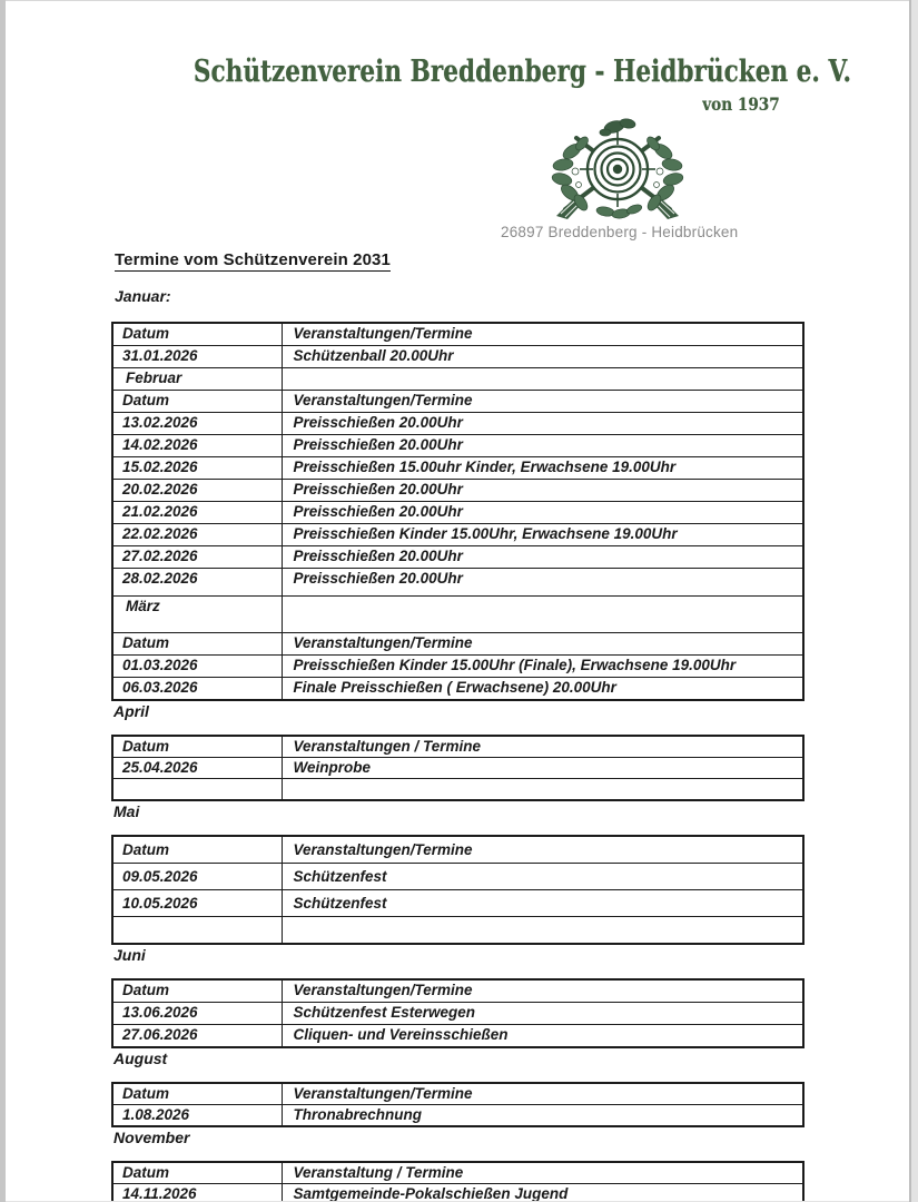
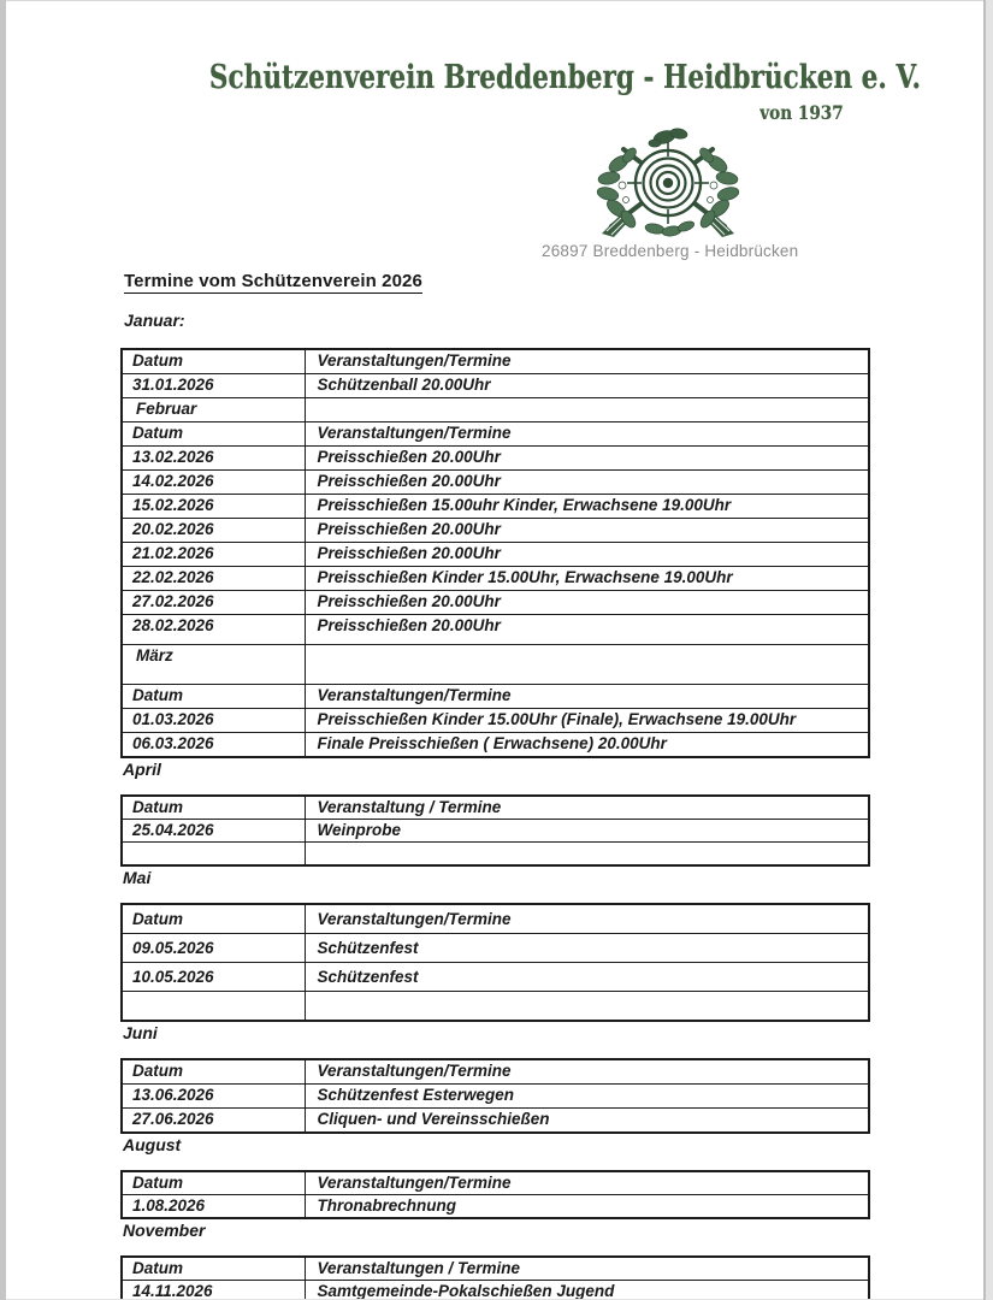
  Schützenverein Breddenberg - Heidbrücken e. V.
  von 1937
  26897 Breddenberg - Heidbrücken
- Termine vom Schützenverein 2031
+ Termine vom Schützenverein 2026
  Januar:
  Datum	Veranstaltungen/Termine
  31.01.2026	Schützenball 20.00Uhr
  Februar
  Datum	Veranstaltungen/Termine
  13.02.2026	Preisschießen 20.00Uhr
  14.02.2026	Preisschießen 20.00Uhr
  15.02.2026	Preisschießen 15.00uhr Kinder, Erwachsene 19.00Uhr
  20.02.2026	Preisschießen 20.00Uhr
  21.02.2026	Preisschießen 20.00Uhr
  22.02.2026	Preisschießen Kinder 15.00Uhr, Erwachsene 19.00Uhr
  27.02.2026	Preisschießen 20.00Uhr
  28.02.2026	Preisschießen 20.00Uhr
  März
  Datum	Veranstaltungen/Termine
  01.03.2026	Preisschießen Kinder 15.00Uhr (Finale), Erwachsene 19.00Uhr
  06.03.2026	Finale Preisschießen ( Erwachsene) 20.00Uhr
  April
- Datum	Veranstaltungen / Termine
+ Datum	Veranstaltung / Termine
  25.04.2026	Weinprobe
  Mai
  Datum	Veranstaltungen/Termine
  09.05.2026	Schützenfest
  10.05.2026	Schützenfest
  Juni
  Datum	Veranstaltungen/Termine
  13.06.2026	Schützenfest Esterwegen
  27.06.2026	Cliquen- und Vereinsschießen
  August
  Datum	Veranstaltungen/Termine
  1.08.2026	Thronabrechnung
  November
- Datum	Veranstaltung / Termine
+ Datum	Veranstaltungen / Termine
  14.11.2026	Samtgemeinde-Pokalschießen Jugend
